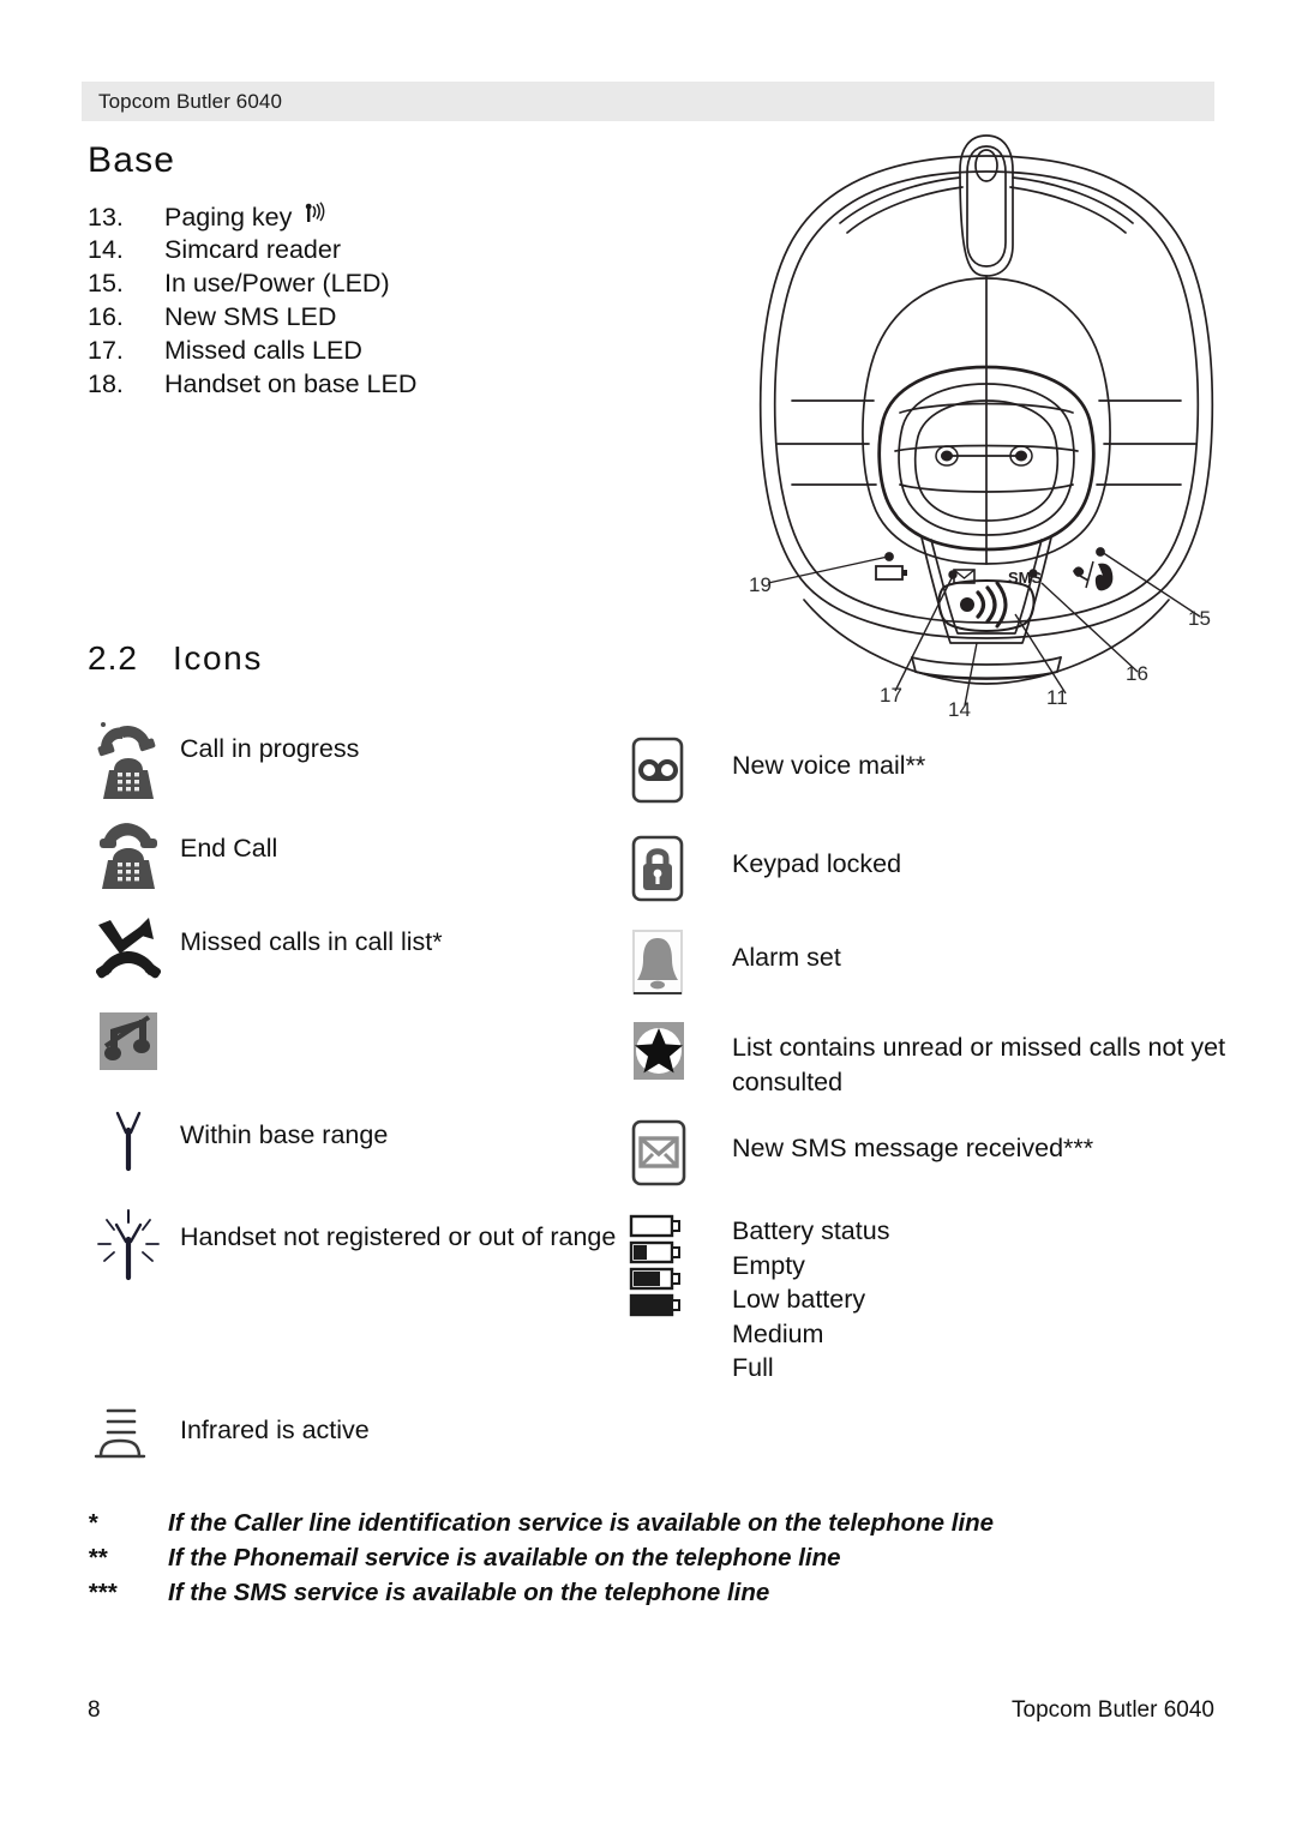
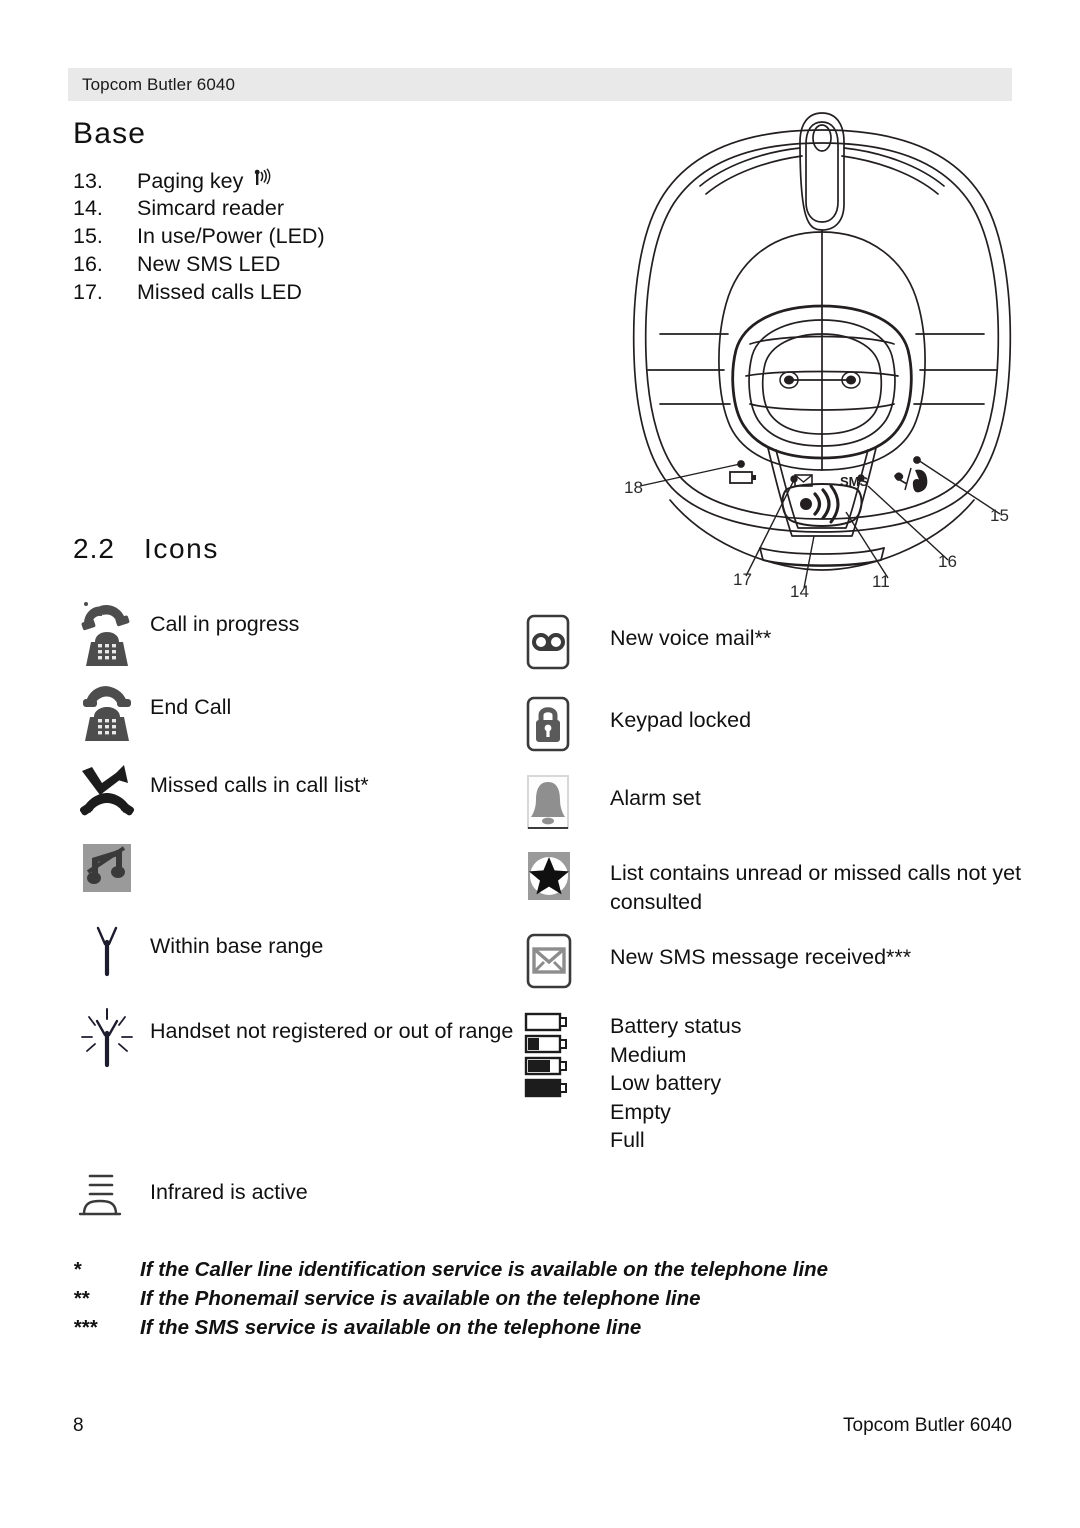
  Topcom Butler 6040
  Base
  13.
  Paging key
  14.
  Simcard reader
  15.
  In use/Power (LED)
  16.
  New SMS LED
  17.
  Missed calls LED
- 18.
- Handset on base LED
  2.2
  Icons
  SMS
- 19
+ 18
  15
  16
  17
  14
  11
  Call in progress
  End Call
  Missed calls in call list*
  Within base range
  Handset not registered or out of range
  Infrared is active
  New voice mail**
  Keypad locked
  Alarm set
  List contains unread or missed calls not yet consulted
  New SMS message received***
  Battery status
- Empty
+ Medium
  Low battery
- Medium
+ Empty
  Full
  *
  If the Caller line identification service is available on the telephone line
  **
  If the Phonemail service is available on the telephone line
  ***
  If the SMS service is available on the telephone line
  8
  Topcom Butler 6040
